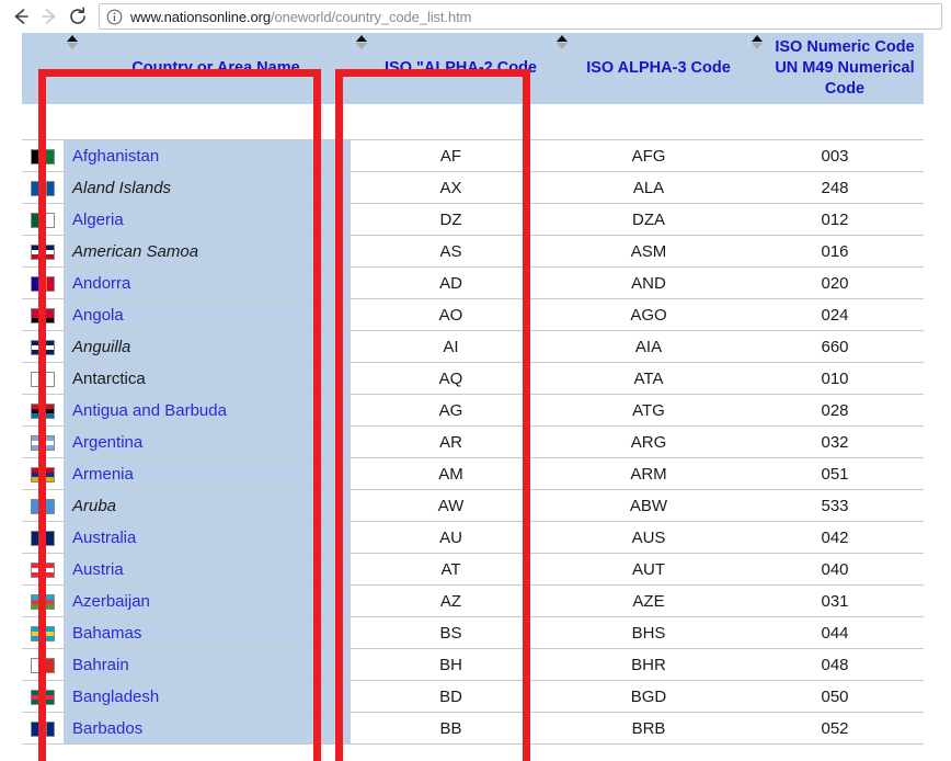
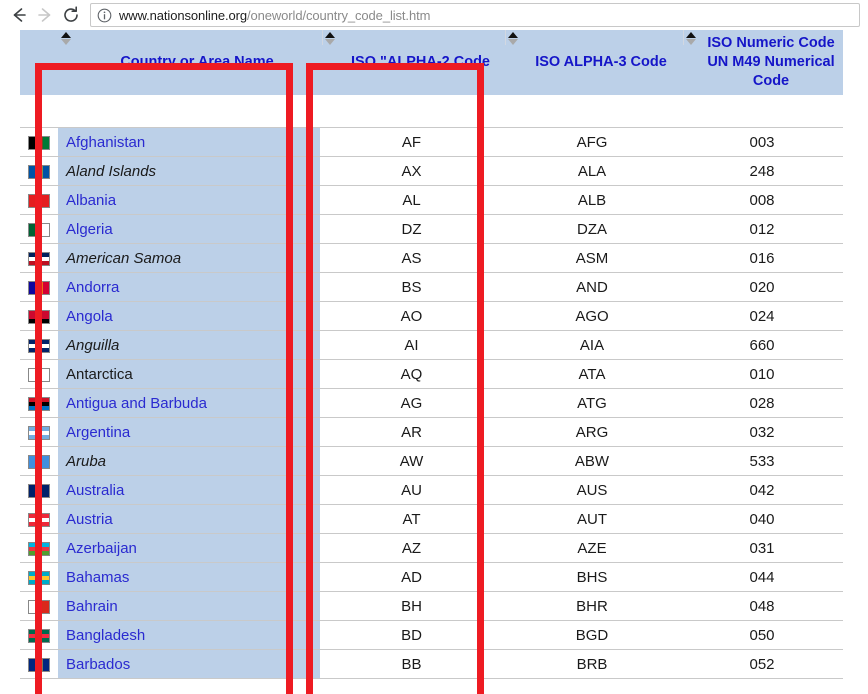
  www.nationsonline.org/oneworld/country_code_list.htm
  	Country or Area Name	ISO "ALPHA-2 Code	ISO ALPHA-3 Code	ISO Numeric Code UN M49 Numerical Code
  	Afghanistan	AF	AFG	003
  	Aland Islands	AX	ALA	248
+ 	Albania	AL	ALB	008
  	Algeria	DZ	DZA	012
  	American Samoa	AS	ASM	016
- 	Andorra	AD	AND	020
+ 	Andorra	BS	AND	020
  	Angola	AO	AGO	024
  	Anguilla	AI	AIA	660
  	Antarctica	AQ	ATA	010
  	Antigua and Barbuda	AG	ATG	028
  	Argentina	AR	ARG	032
- 	Armenia	AM	ARM	051
  	Aruba	AW	ABW	533
  	Australia	AU	AUS	042
  	Austria	AT	AUT	040
  	Azerbaijan	AZ	AZE	031
- 	Bahamas	BS	BHS	044
+ 	Bahamas	AD	BHS	044
  	Bahrain	BH	BHR	048
  	Bangladesh	BD	BGD	050
  	Barbados	BB	BRB	052
